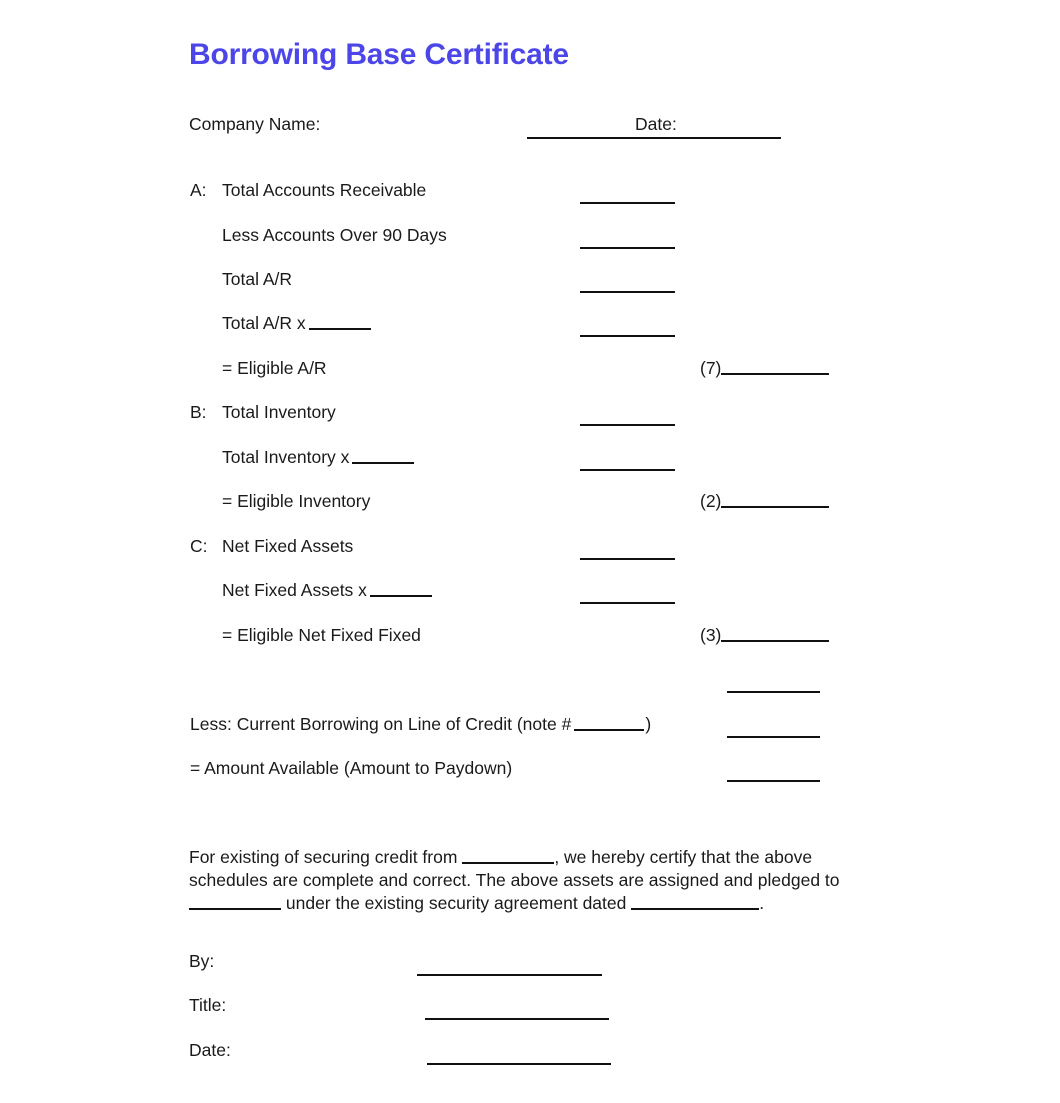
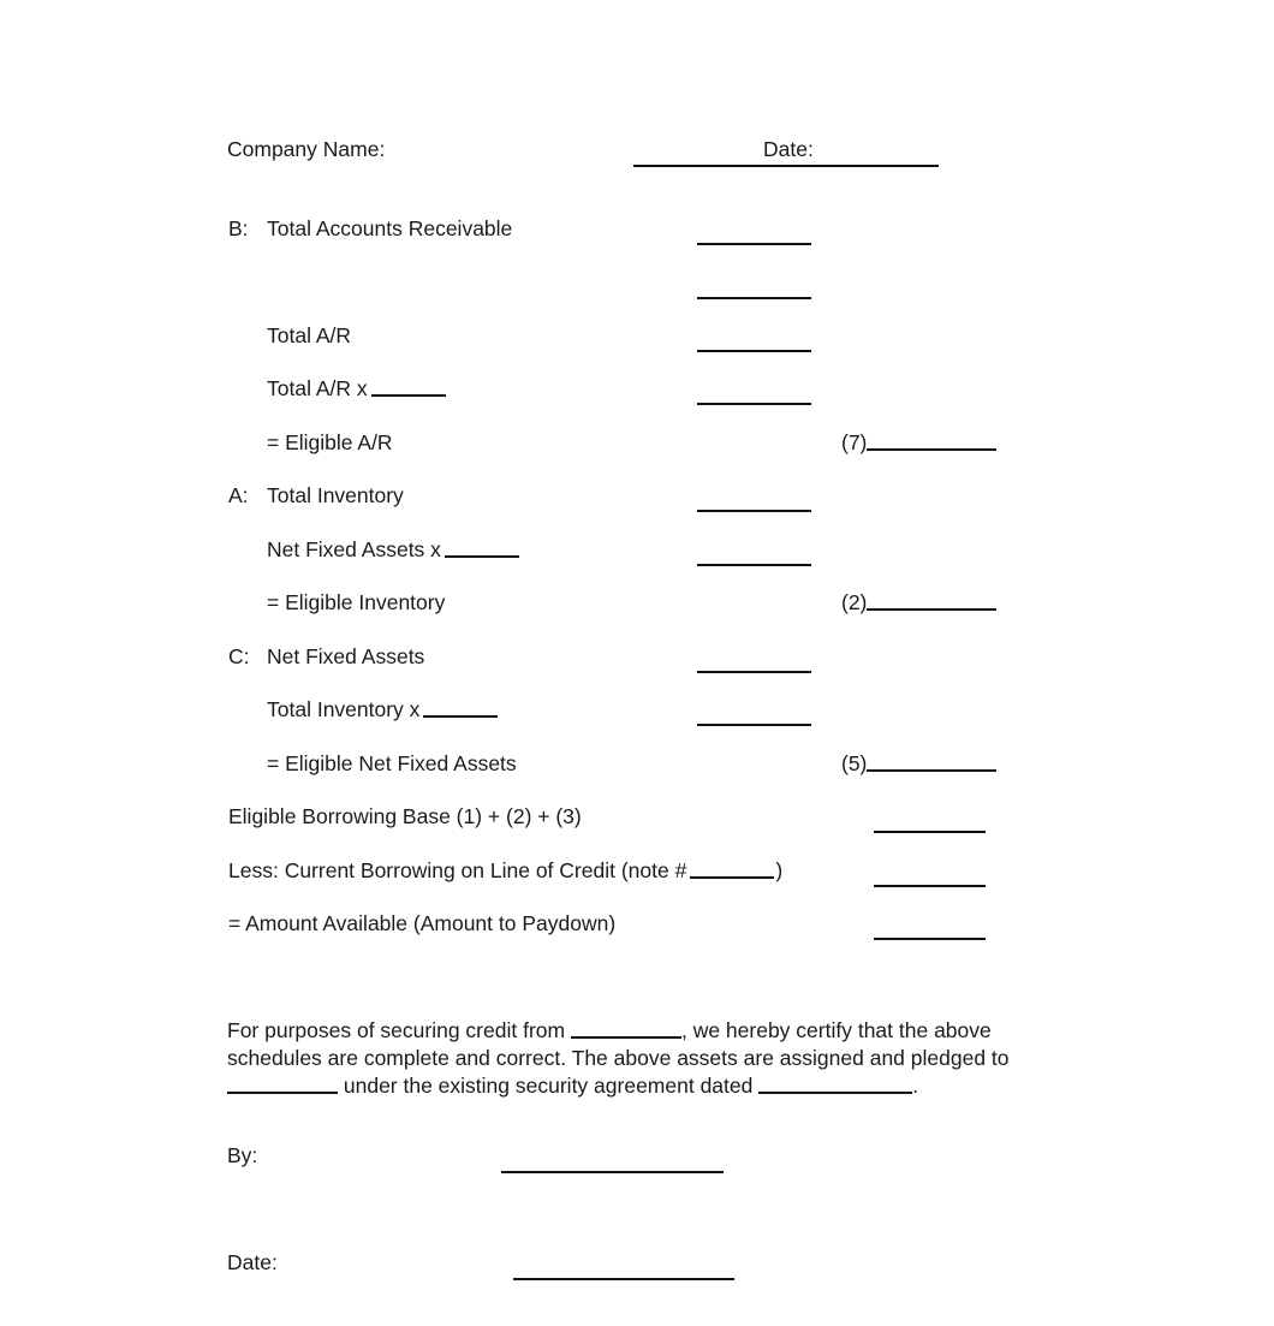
- Borrowing Base Certificate
  Company Name:
  Date:
- A:
+ B:
  Total Accounts Receivable
- Less Accounts Over 90 Days
  Total A/R
  Total A/R x
  = Eligible A/R
  (7)
- B:
+ A:
  Total Inventory
- Total Inventory x
+ Net Fixed Assets x
  = Eligible Inventory
  (2)
  C:
  Net Fixed Assets
- Net Fixed Assets x
+ Total Inventory x
- = Eligible Net Fixed Fixed
+ = Eligible Net Fixed Assets
- (3)
+ (5)
+ Eligible Borrowing Base (1) + (2) + (3)
  Less: Current Borrowing on Line of Credit (note # )
  = Amount Available (Amount to Paydown)
- For existing of securing credit from , we hereby certify that the above schedules are complete and correct. The above assets are assigned and pledged to under the existing security agreement dated .
+ For purposes of securing credit from , we hereby certify that the above schedules are complete and correct. The above assets are assigned and pledged to under the existing security agreement dated .
  By:
- Title:
  Date:
